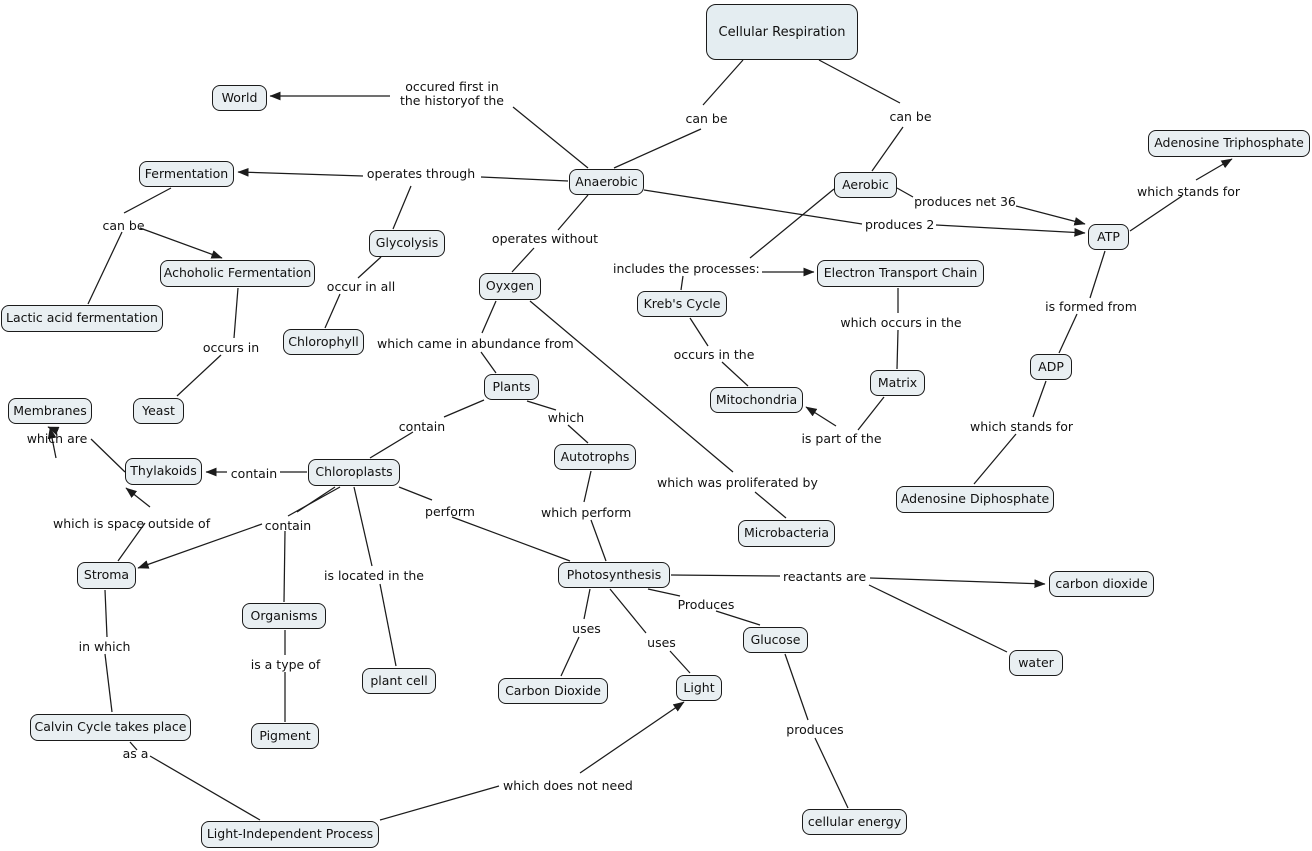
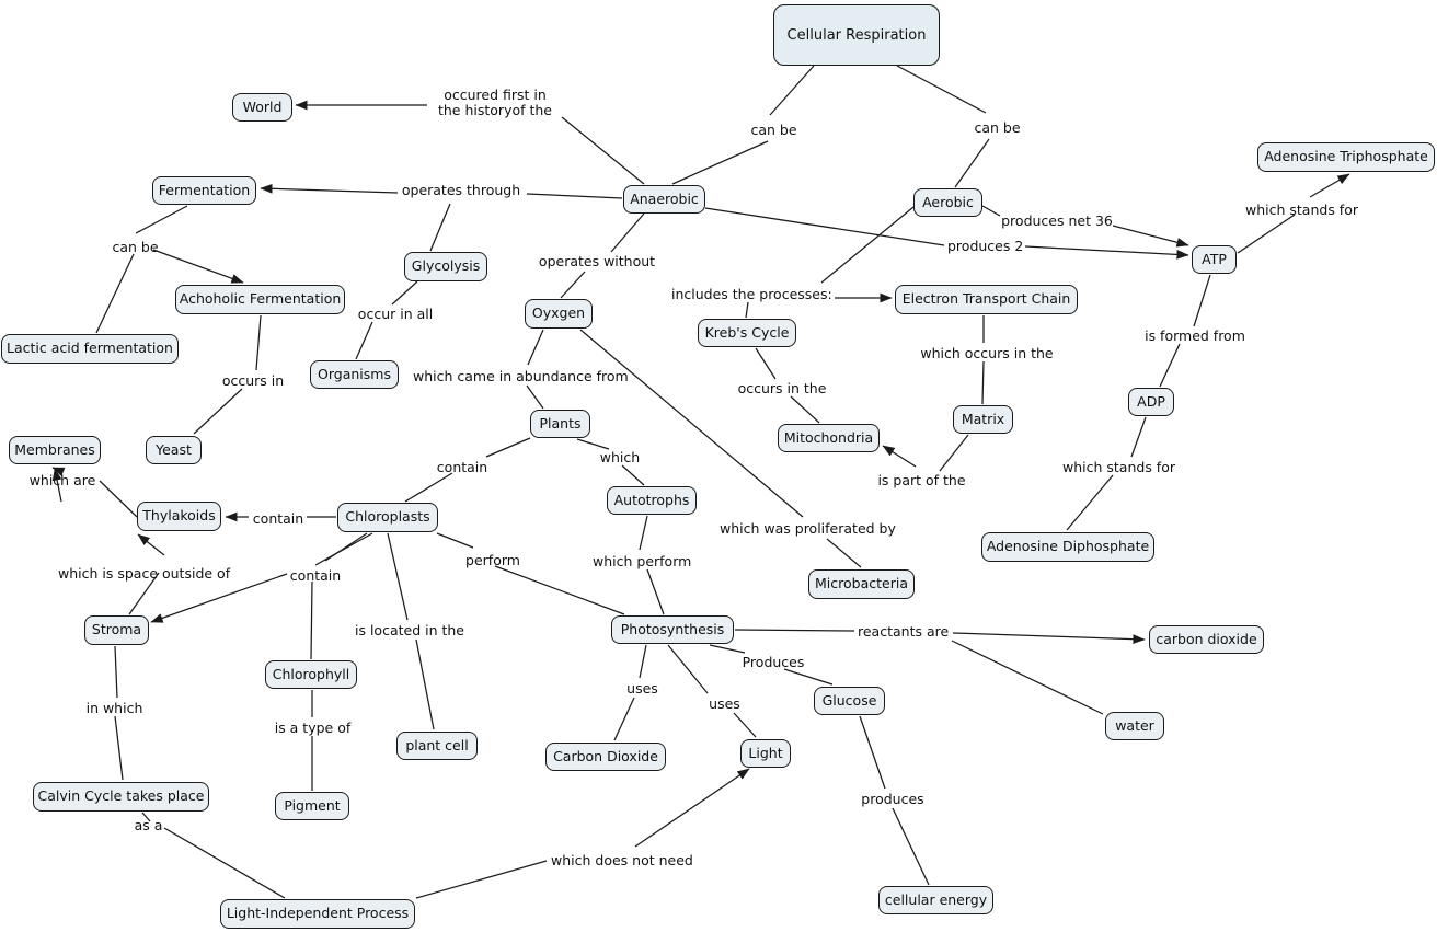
  Cellular Respiration
  World
  Fermentation
  Anaerobic
  Aerobic
  Adenosine Triphosphate
  ATP
  Glycolysis
  Achoholic Fermentation
  Electron Transport Chain
  Oyxgen
  Kreb's Cycle
  Lactic acid fermentation
- Chlorophyll
+ Organisms
  ADP
  Matrix
  Plants
  Membranes
  Yeast
  Mitochondria
  Autotrophs
  Thylakoids
  Chloroplasts
  Adenosine Diphosphate
  Microbacteria
  Stroma
  Photosynthesis
  carbon dioxide
- Organisms
+ Chlorophyll
  Glucose
  water
  plant cell
  Light
  Carbon Dioxide
  Calvin Cycle takes place
  Pigment
  cellular energy
  Light-Independent Process
  occured first in the historyof the
  can be
  can be
  which stands for
  operates through
  produces net 36
  produces 2
  can be
  operates without
  includes the processes:
  occur in all
  is formed from
  which occurs in the
  occurs in
  which came in abundance from
  occurs in the
  which stands for
  which
  is part of the
  contain
  which are
  contain
  which was proliferated by
  which is space outside of
  contain
  perform
  which perform
  is located in the
  reactants are
  Produces
  uses
  in which
  uses
  is a type of
  produces
  as a
  which does not need
